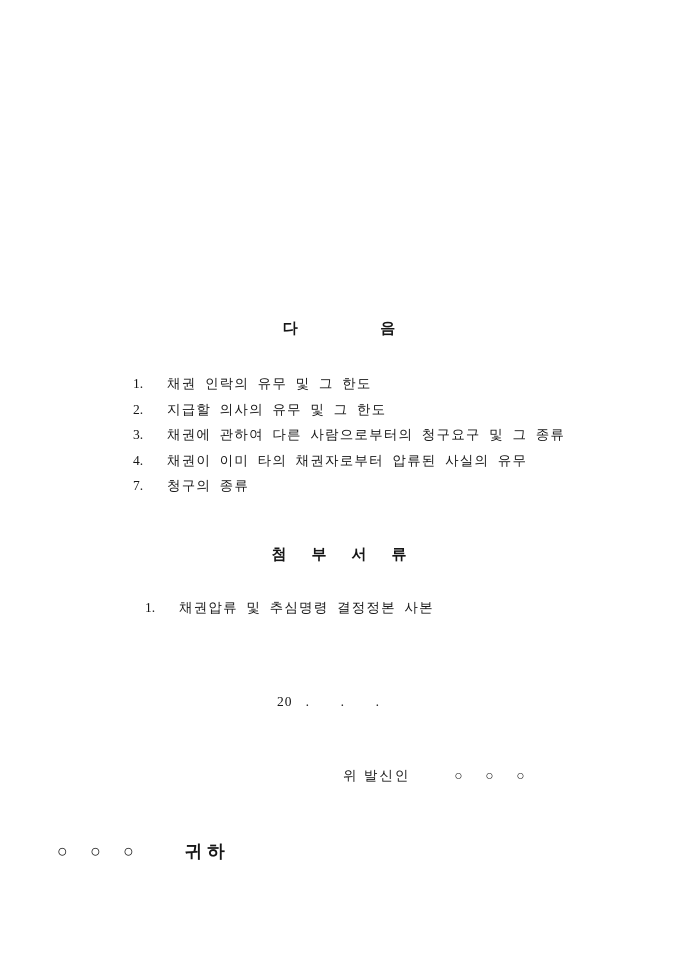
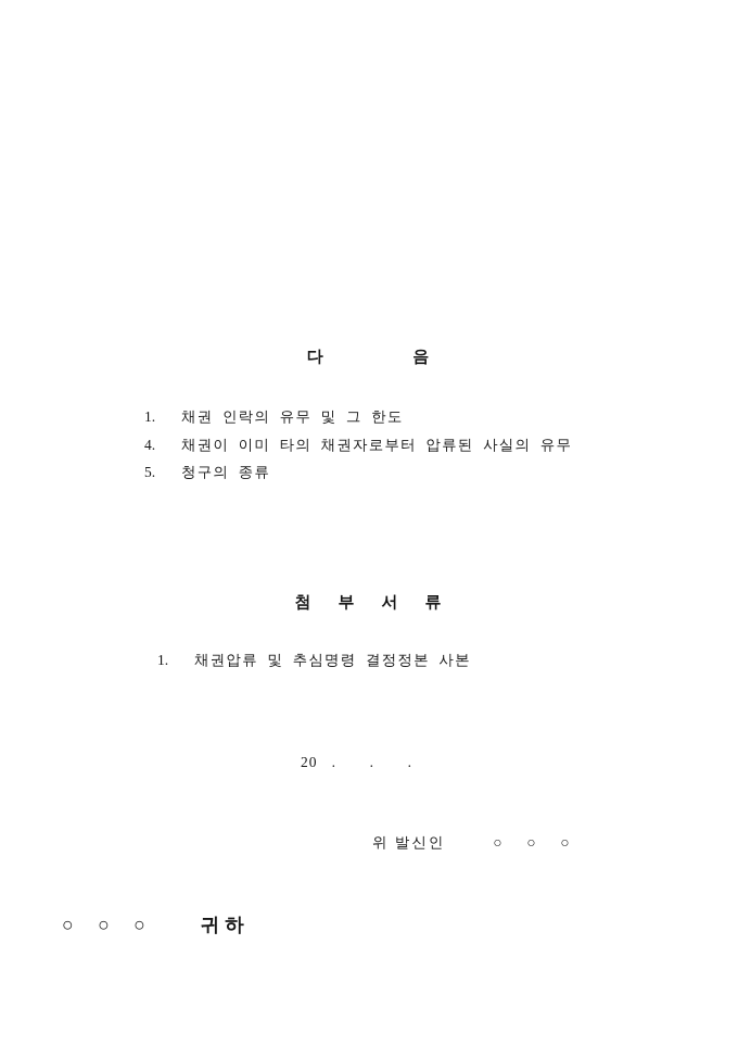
  다 음
  1. 채권 인락의 유무 및 그 한도
- 2. 지급할 의사의 유무 및 그 한도
- 3. 채권에 관하여 다른 사람으로부터의 청구요구 및 그 종류
  4. 채권이 이미 타의 채권자로부터 압류된 사실의 유무
- 7. 청구의 종류
+ 5. 청구의 종류
  첨 부 서 류
  1. 채권압류 및 추심명령 결정정본 사본
  20 . . .
  위 발신인 ○ ○ ○
  ○ ○ ○ 귀하
